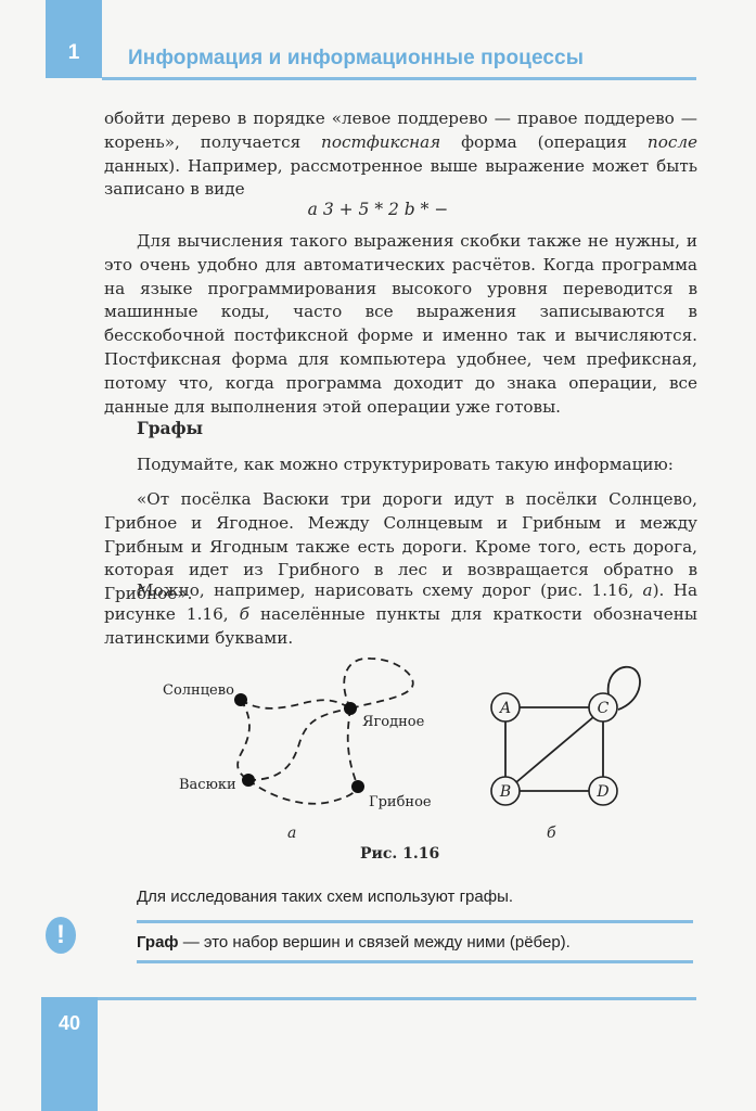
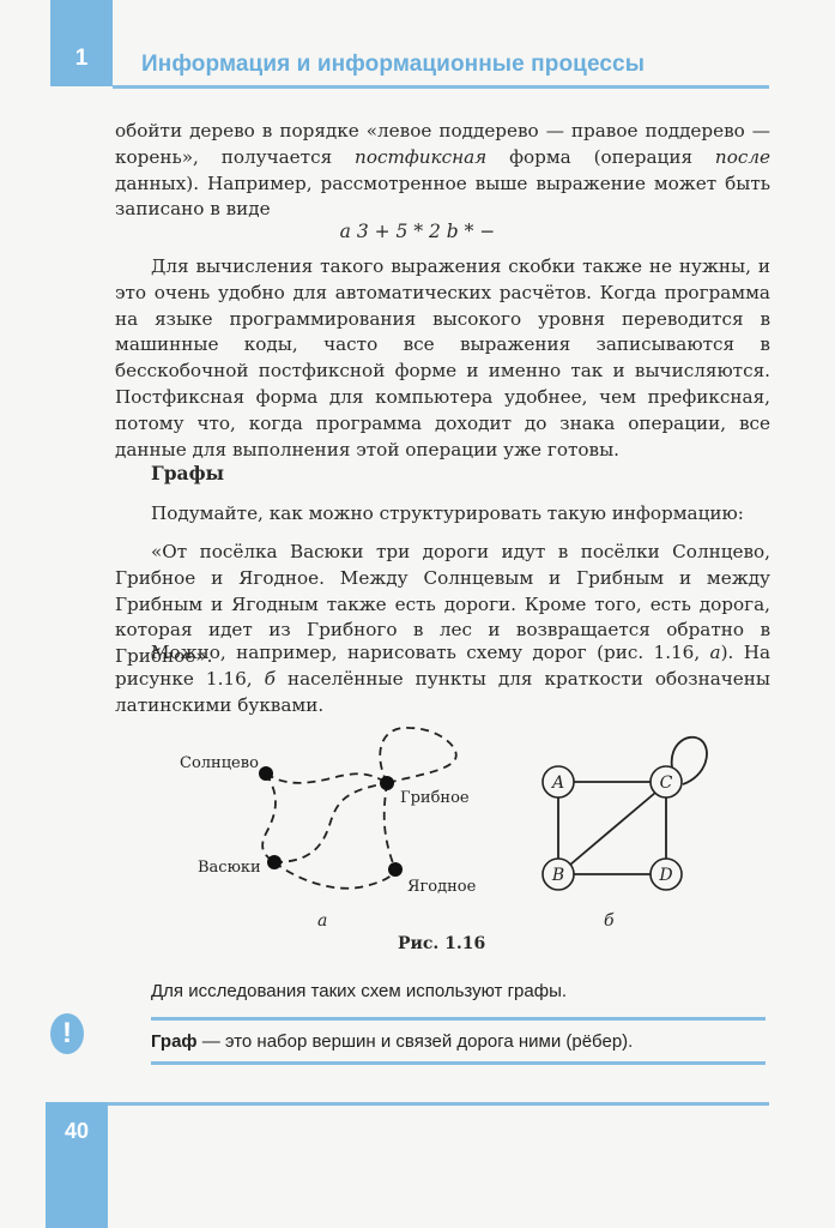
  1
  Информация и информационные процессы
  обойти дерево в порядке «левое поддерево — правое поддерево — корень», получается постфиксная форма (операция после данных). Например, рассмотренное выше выражение может быть записано в виде
  a 3 + 5 * 2 b * −
  Для вычисления такого выражения скобки также не нужны, и это очень удобно для автоматических расчётов. Когда программа на языке программирования высокого уровня переводится в машинные коды, часто все выражения записываются в бесскобочной постфиксной форме и именно так и вычисляются. Постфиксная форма для компьютера удобнее, чем префиксная, потому что, когда программа доходит до знака операции, все данные для выполнения этой операции уже готовы.
  Графы
  Подумайте, как можно структурировать такую информацию:
  «От посёлка Васюки три дороги идут в посёлки Солнцево, Грибное и Ягодное. Между Солнцевым и Грибным и между Грибным и Ягодным также есть дороги. Кроме того, есть дорога, которая идет из Грибного в лес и возвращается обратно в Грибное».
  Можно, например, нарисовать схему дорог (рис. 1.16, а). На рисунке 1.16, б населённые пункты для краткости обозначены латинскими буквами.
  Солнцево
- Ягодное
+ Грибное
  Васюки
- Грибное
+ Ягодное
  A
  C
  B
  D
  а
  б
  Рис. 1.16
  Для исследования таких схем используют графы.
  !
- Граф — это набор вершин и связей между ними (рёбер).
+ Граф — это набор вершин и связей дорога ними (рёбер).
  40
